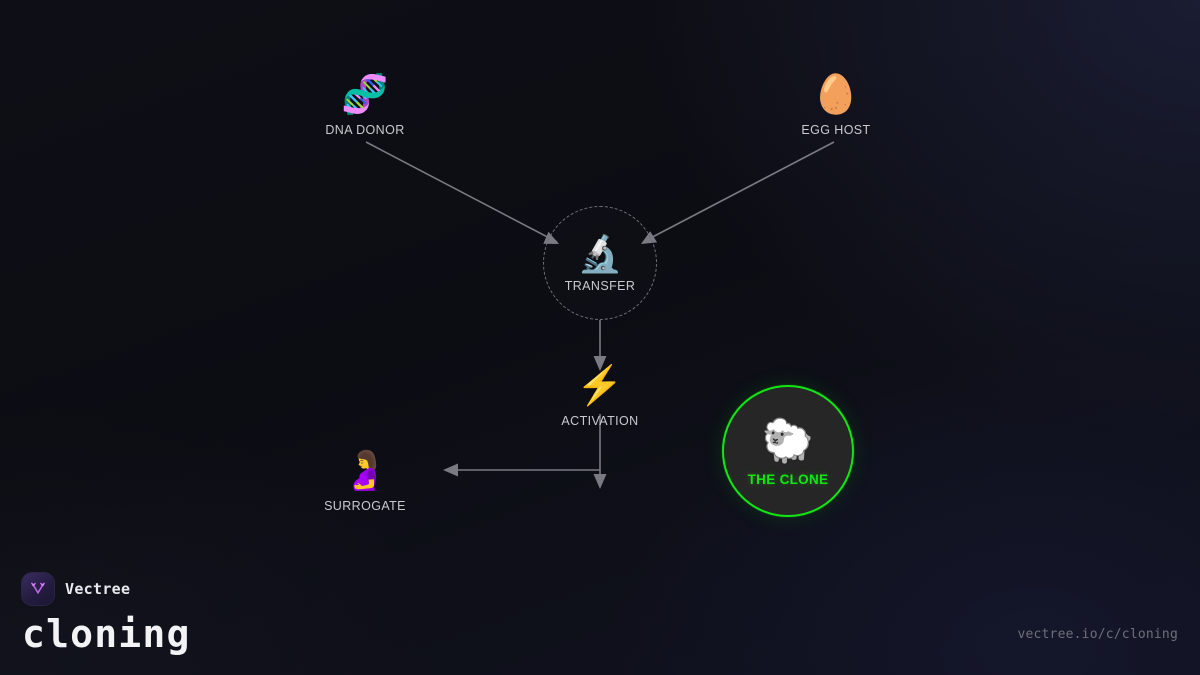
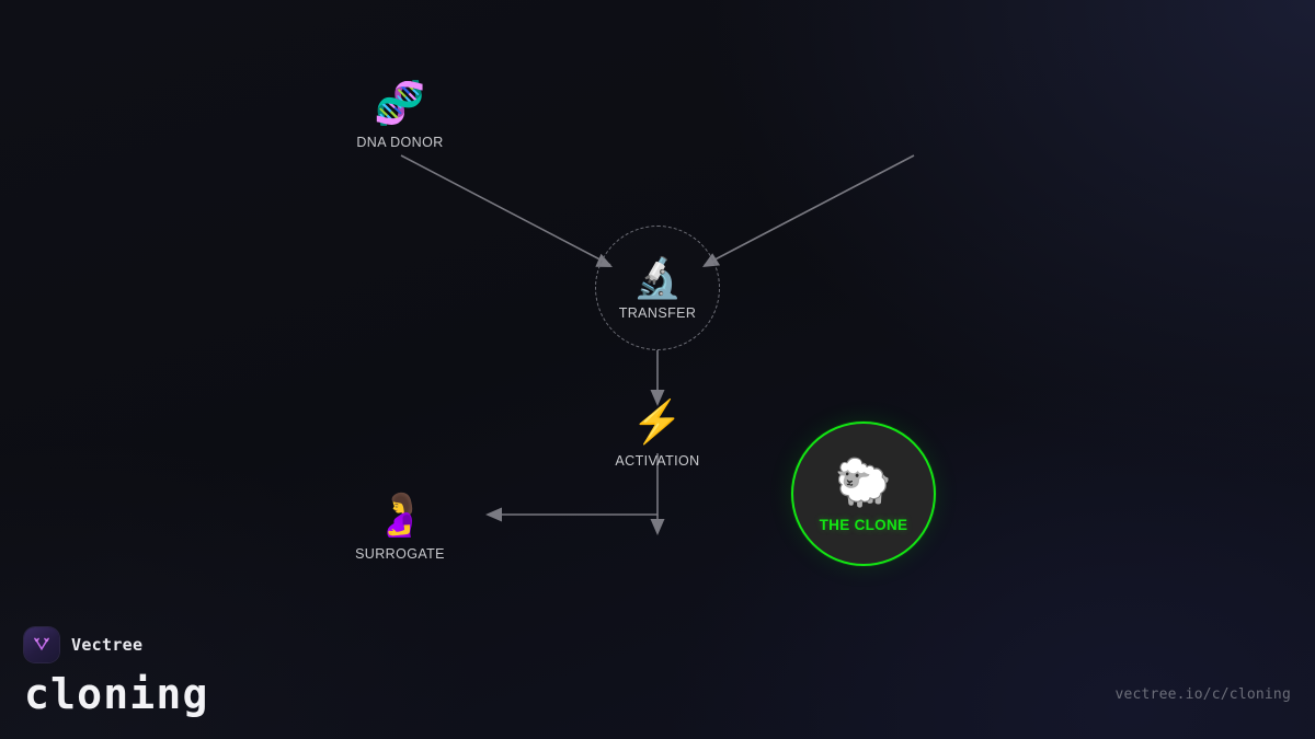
  🧬
  DNA DONOR
- 🥚
- EGG HOST
  🔬
  TRANSFER
  ⚡
  ACTIVATION
  🤰
  SURROGATE
  🐑
  THE CLONE
  Vectree
  cloning
  vectree.io/c/cloning
